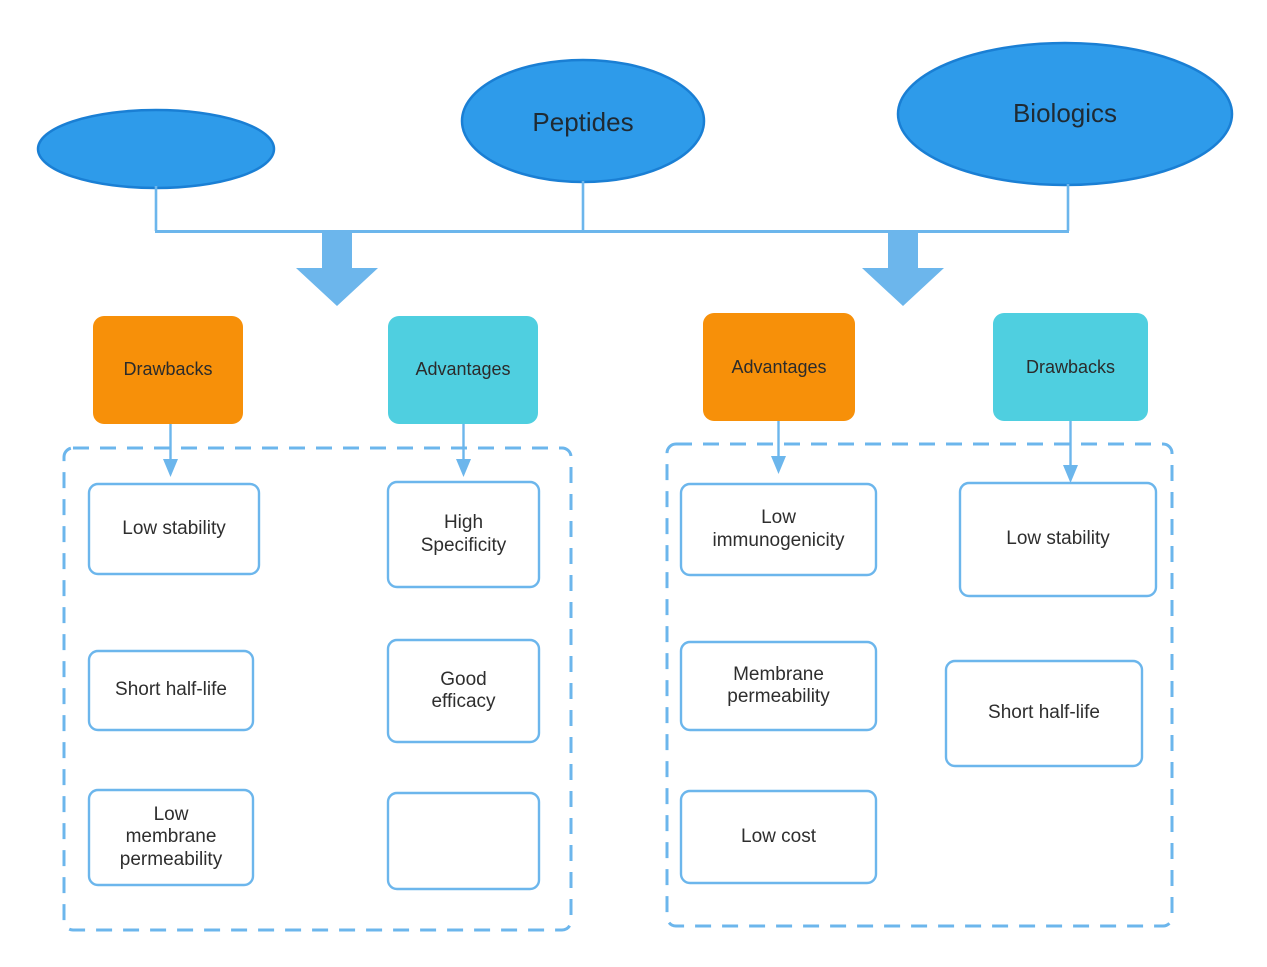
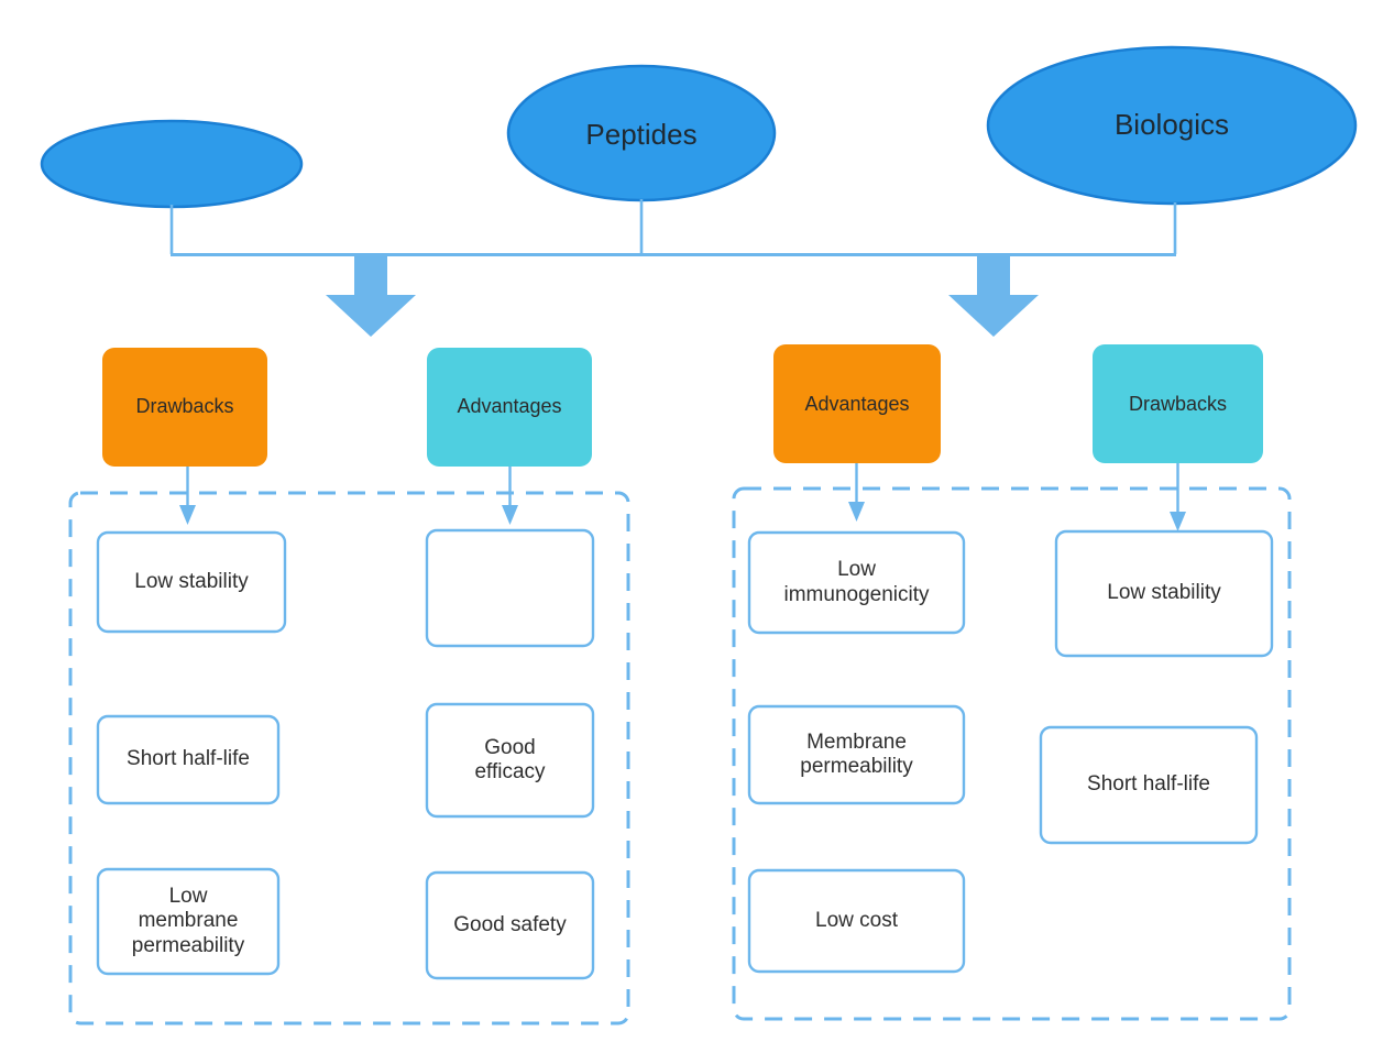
  Peptides
  Biologics
  Drawbacks
  Advantages
  Advantages
  Drawbacks
  Low stability
  Short half-life
  Low
  membrane
  permeability
- High
- Specificity
  Good
  efficacy
+ Good safety
  Low
  immunogenicity
  Membrane
  permeability
  Low cost
  Low stability
  Short half-life
